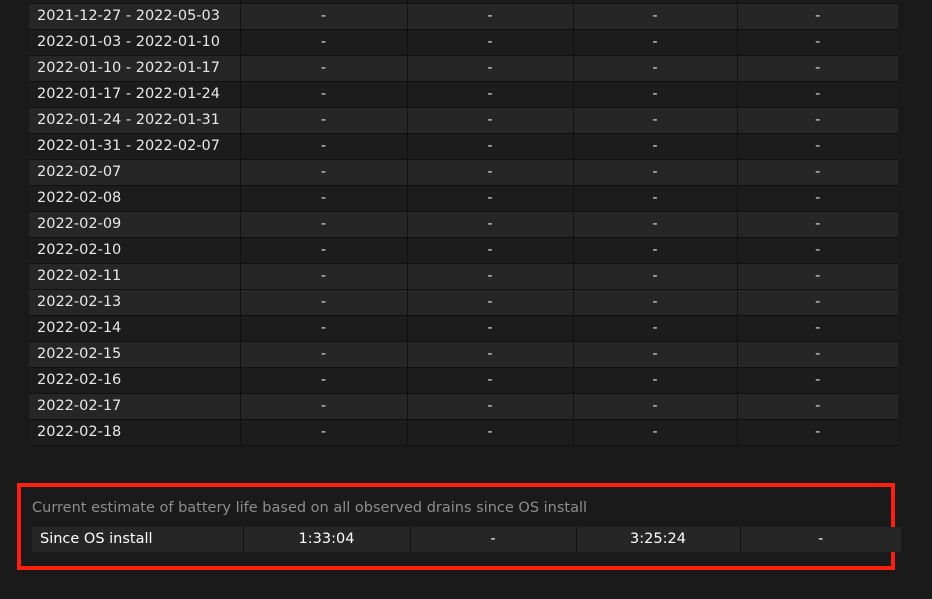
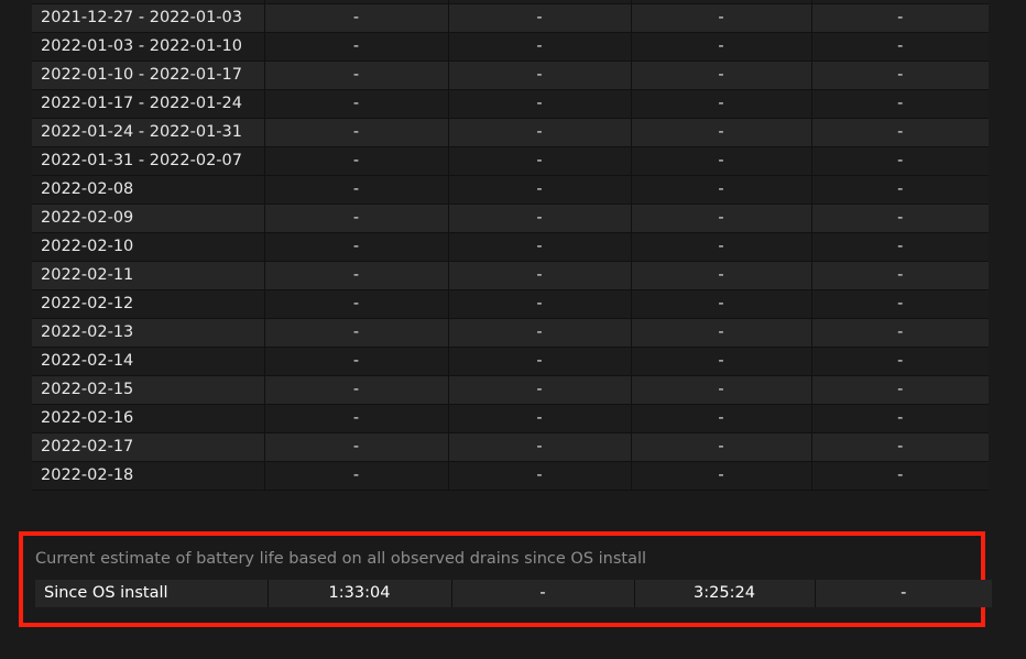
- 2021-12-27 - 2022-05-03	-	-	-	-
+ 2021-12-27 - 2022-01-03	-	-	-	-
  2022-01-03 - 2022-01-10	-	-	-	-
  2022-01-10 - 2022-01-17	-	-	-	-
  2022-01-17 - 2022-01-24	-	-	-	-
  2022-01-24 - 2022-01-31	-	-	-	-
  2022-01-31 - 2022-02-07	-	-	-	-
- 2022-02-07	-	-	-	-
  2022-02-08	-	-	-	-
  2022-02-09	-	-	-	-
  2022-02-10	-	-	-	-
  2022-02-11	-	-	-	-
+ 2022-02-12	-	-	-	-
  2022-02-13	-	-	-	-
  2022-02-14	-	-	-	-
  2022-02-15	-	-	-	-
  2022-02-16	-	-	-	-
  2022-02-17	-	-	-	-
  2022-02-18	-	-	-	-
  Current estimate of battery life based on all observed drains since OS install
  Since OS install	1:33:04	-	3:25:24	-
